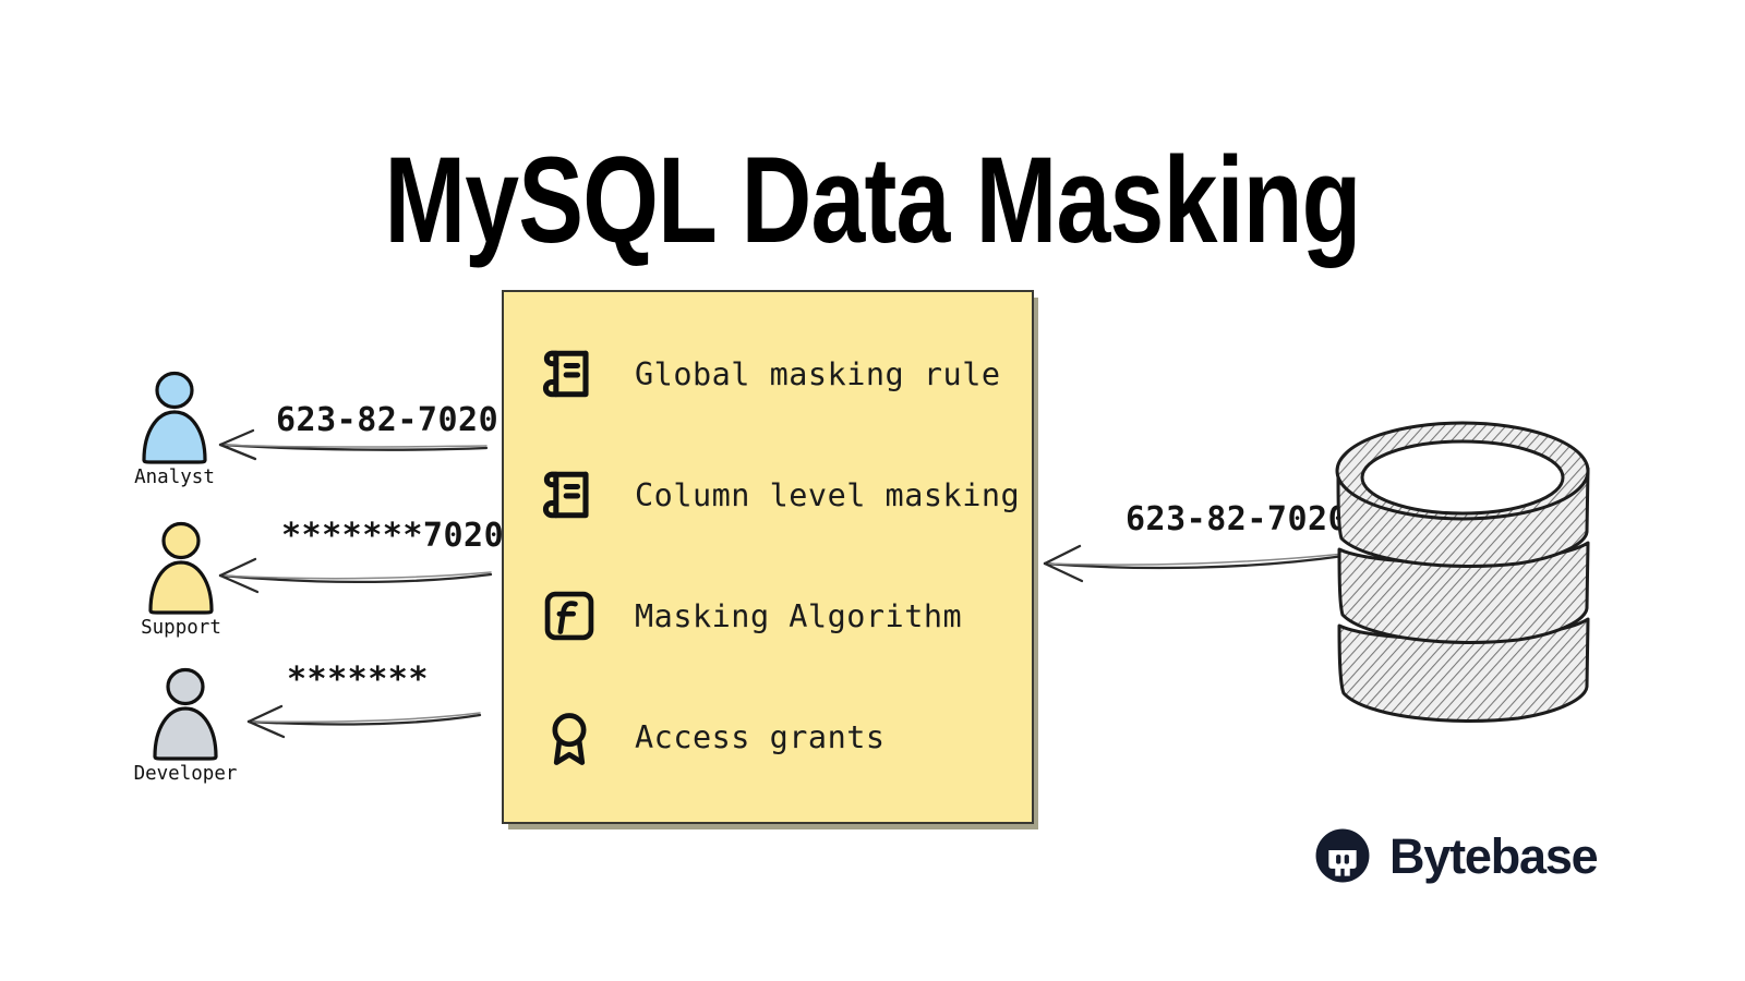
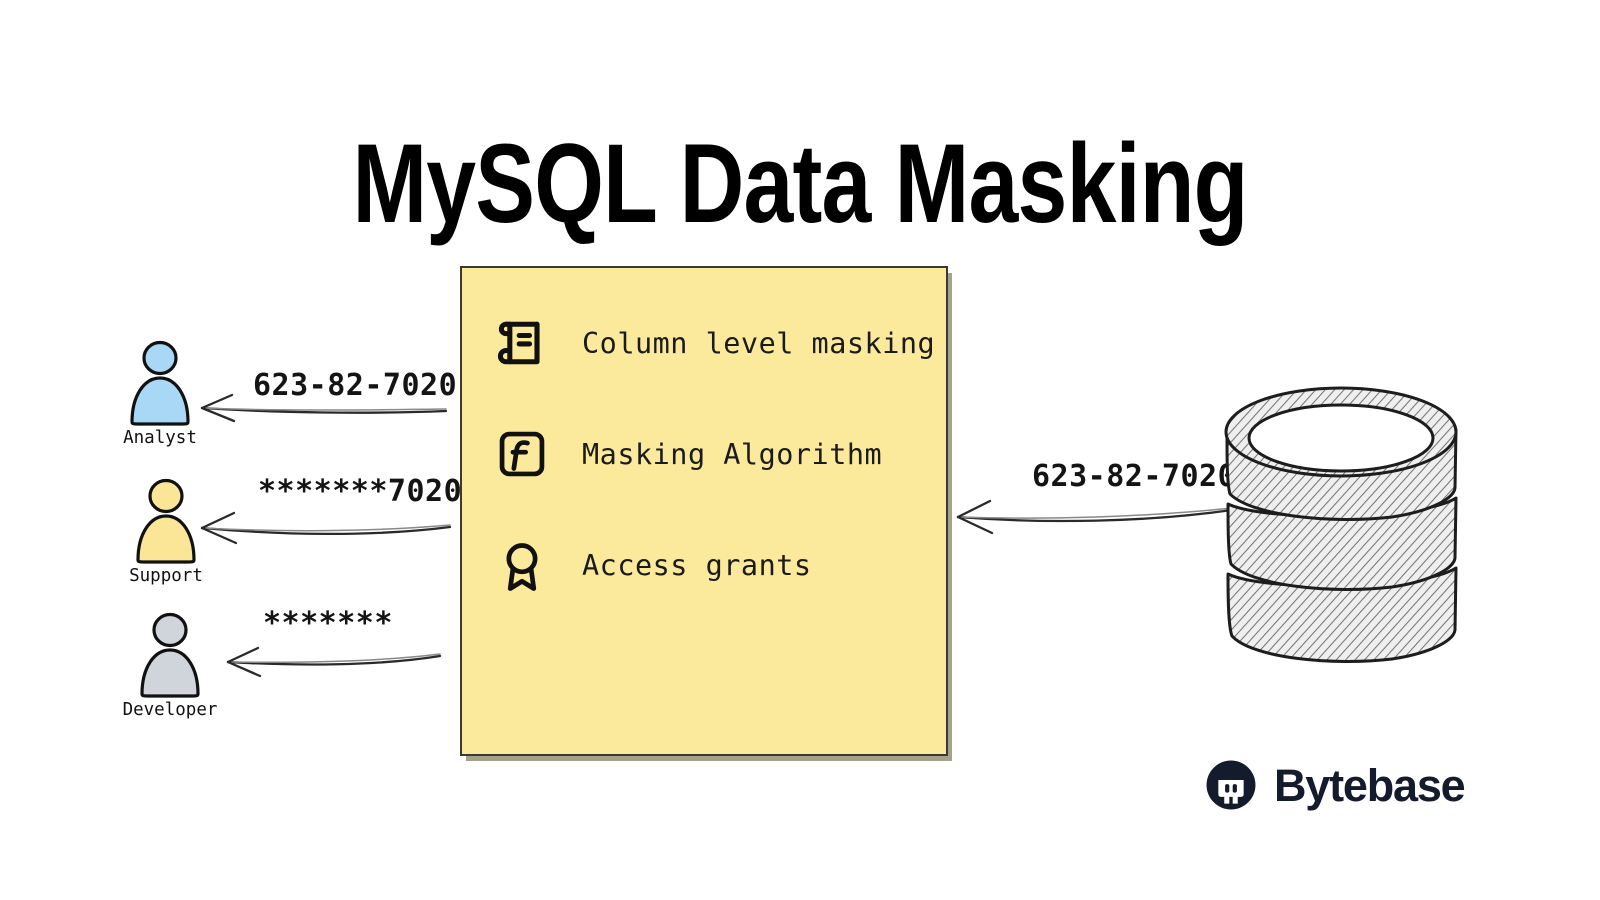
  MySQL Data Masking
- Global masking rule
  Column level masking
  Masking Algorithm
  Access grants
  Analyst
  623-82-7020
  Support
  *******7020
  Developer
  *******
  623-82-702
  Bytebase
